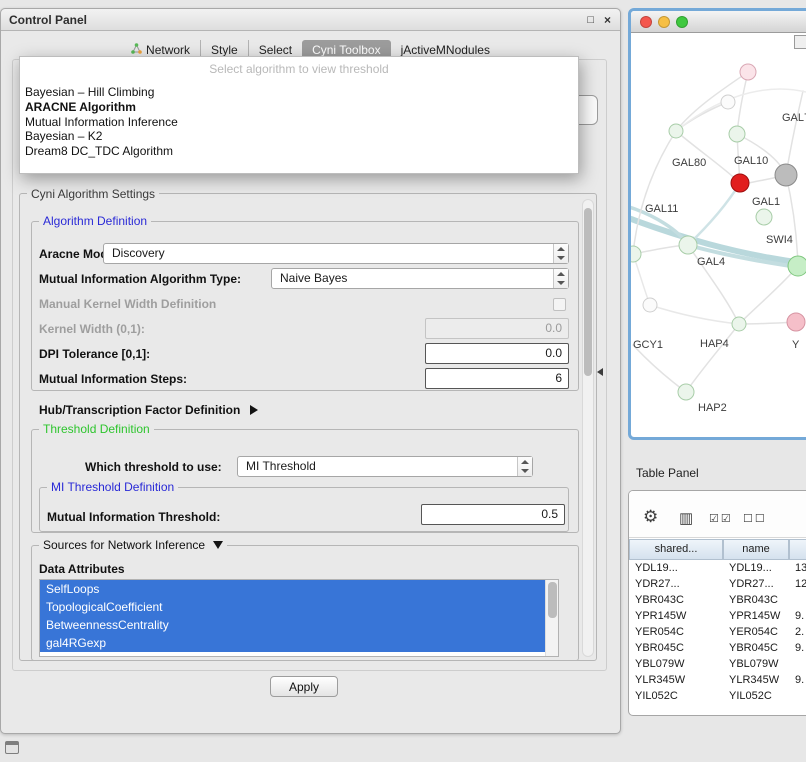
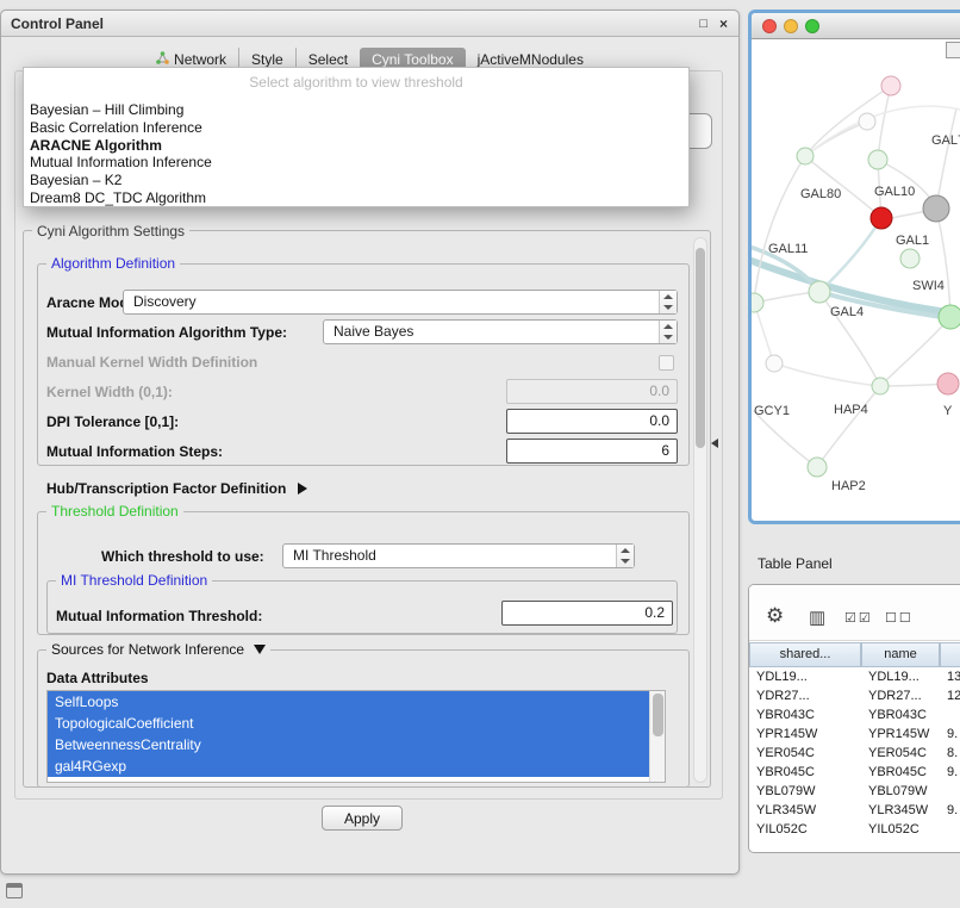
  Control Panel
  □
  ×
  Network
  Style
  Select
  Cyni Toolbox
  jActiveMNodules
  Cyni Algorithm Settings
  Algorithm Definition
  Aracne Mo
  Discovery
  Mutual Information Algorithm Type:
  Naive Bayes
  Manual Kernel Width Definition
  Kernel Width (0,1):
  0.0
  DPI Tolerance [0,1]:
  0.0
  Mutual Information Steps:
  6
  Hub/Transcription Factor Definition
  Threshold Definition
  Which threshold to use:
  MI Threshold
  MI Threshold Definition
  Mutual Information Threshold:
- 0.5
+ 0.2
  Sources for Network Inference
  Data Attributes
  SelfLoops
  TopologicalCoefficient
  BetweennessCentrality
  gal4RGexp
  Apply
  Select algorithm to view threshold
  Bayesian – Hill Climbing
+ Basic Correlation Inference
  ARACNE Algorithm
  Mutual Information Inference
  Bayesian – K2
  Dream8 DC_TDC Algorithm
  GAL
  GAL80
  GAL10
  GAL11
  GAL1
  SWI4
  GAL4
  GCY1
  HAP4
  Y
  HAP2
  Table Panel
  ⚙
  ▥
  ☑☑
  ☐☐
  shared...
  name
  YDL19...
  YDL19...
  13
  YDR27...
  YDR27...
  12
  YBR043C
  YBR043C
  YPR145W
  YPR145W
  9.
  YER054C
  YER054C
- 2.
+ 8.
  YBR045C
  YBR045C
  9.
  YBL079W
  YBL079W
  YLR345W
  YLR345W
  9.
  YIL052C
  YIL052C
